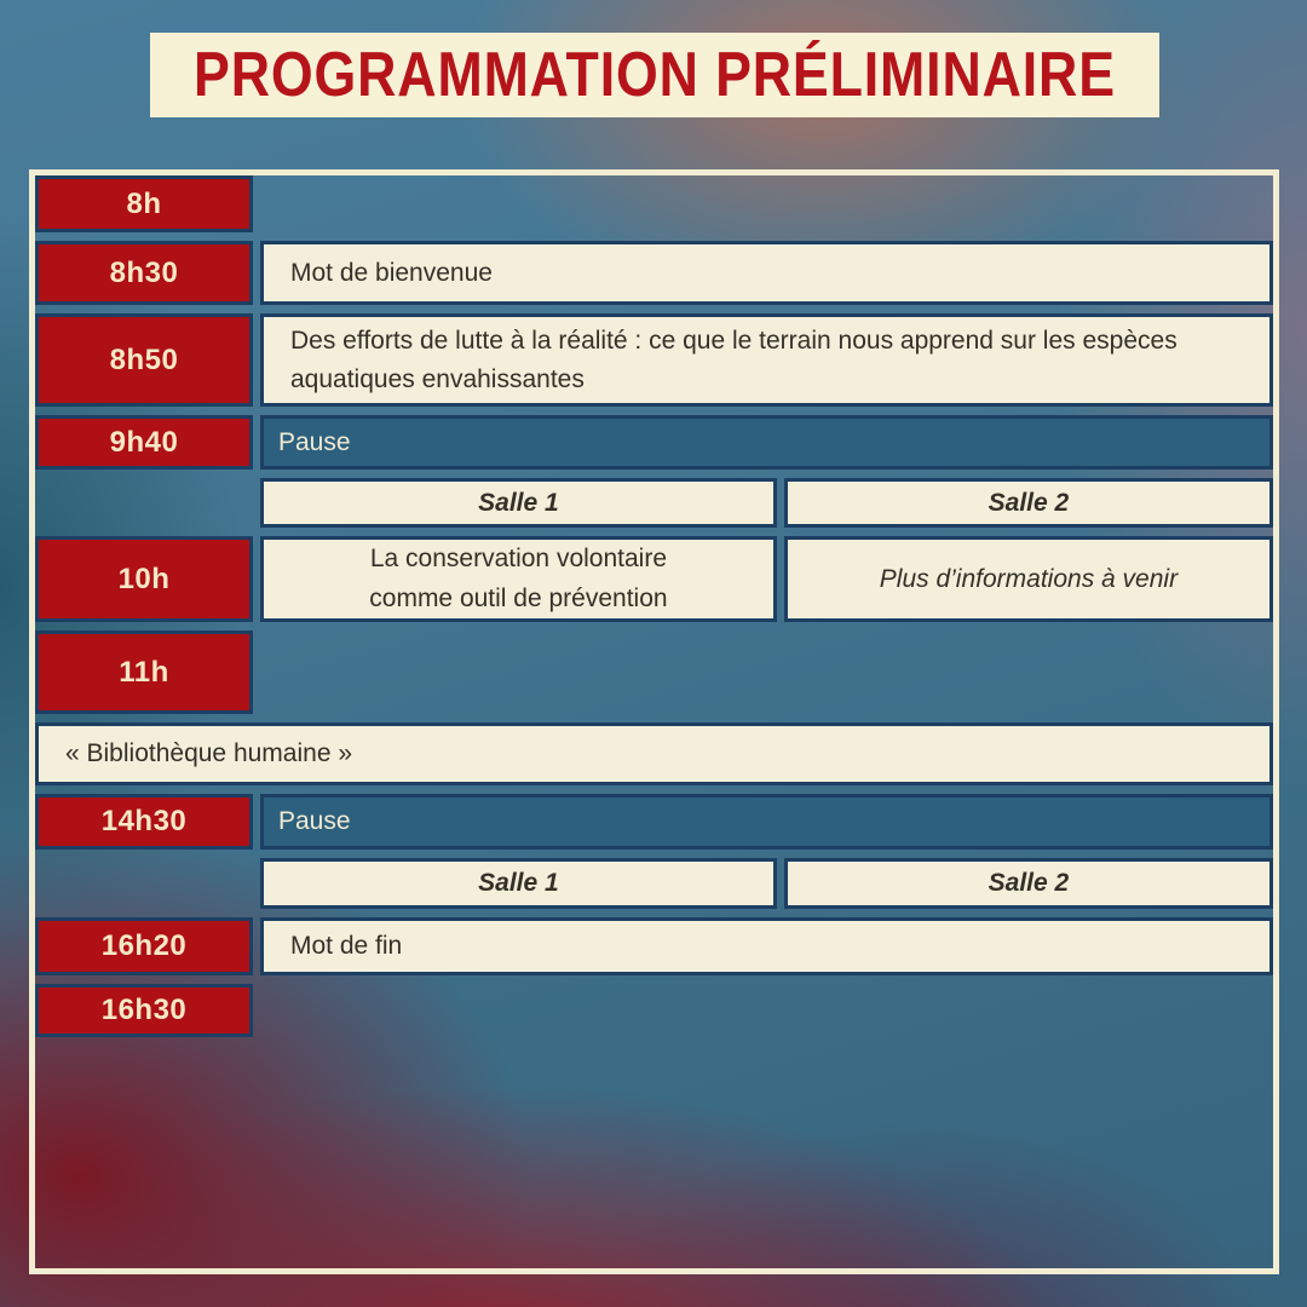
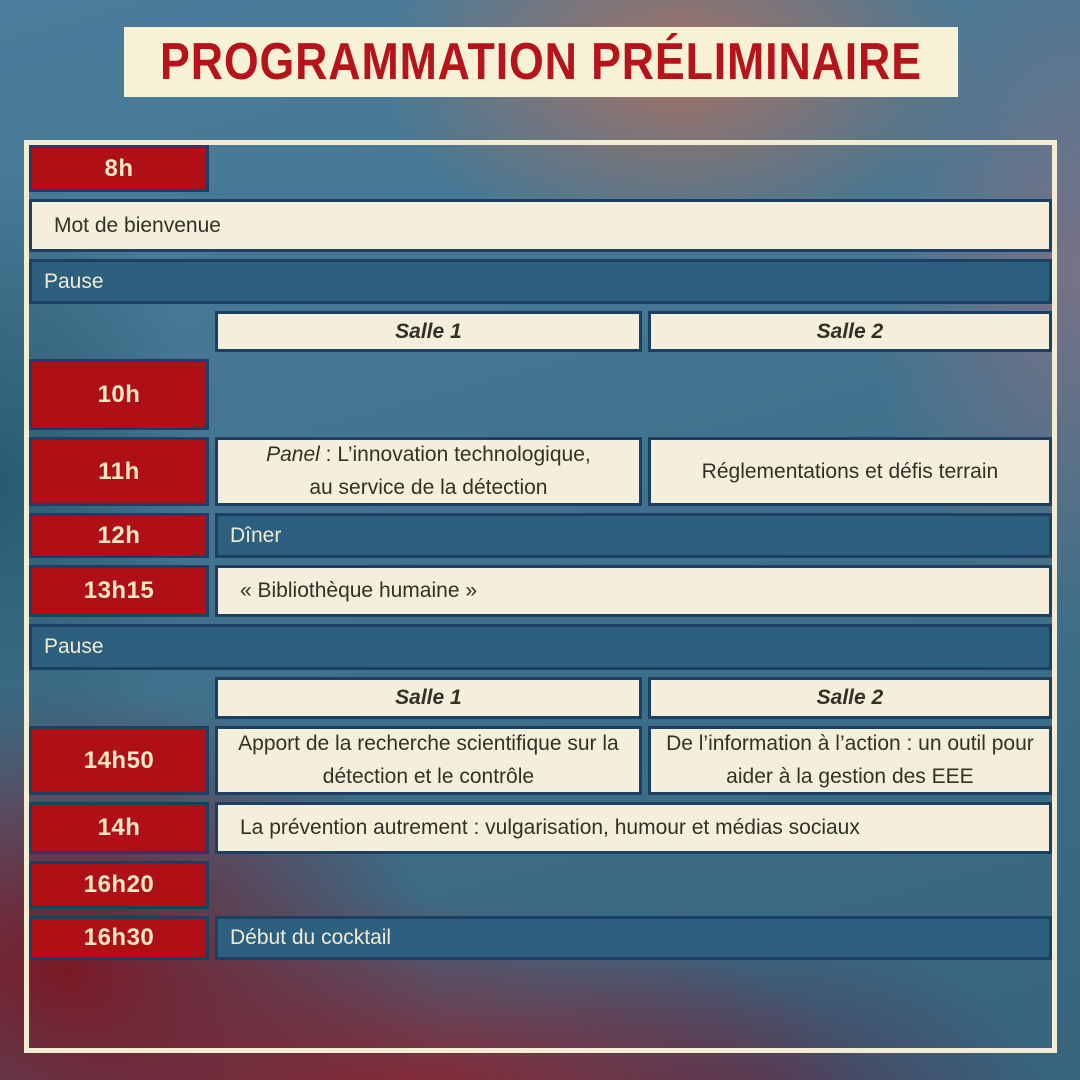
  PROGRAMMATION PRÉLIMINAIRE
  8h
- 8h30
  Mot de bienvenue
- 8h50
- Des efforts de lutte à la réalité : ce que le terrain nous apprend sur les espèces aquatiques envahissantes
- 9h40
  Pause
  Salle 1
  Salle 2
  10h
- La conservation volontaire
- comme outil de prévention
- Plus d’informations à venir
  11h
+ Panel : L’innovation technologique,
+ au service de la détection
+ Réglementations et défis terrain
+ 12h
+ Dîner
+ 13h15
  « Bibliothèque humaine »
- 14h30
  Pause
  Salle 1
  Salle 2
+ 14h50
+ Apport de la recherche scientifique sur la
+ détection et le contrôle
+ De l’information à l’action : un outil pour
+ aider à la gestion des EEE
+ 14h
+ La prévention autrement : vulgarisation, humour et médias sociaux
  16h20
- Mot de fin
  16h30
+ Début du cocktail
